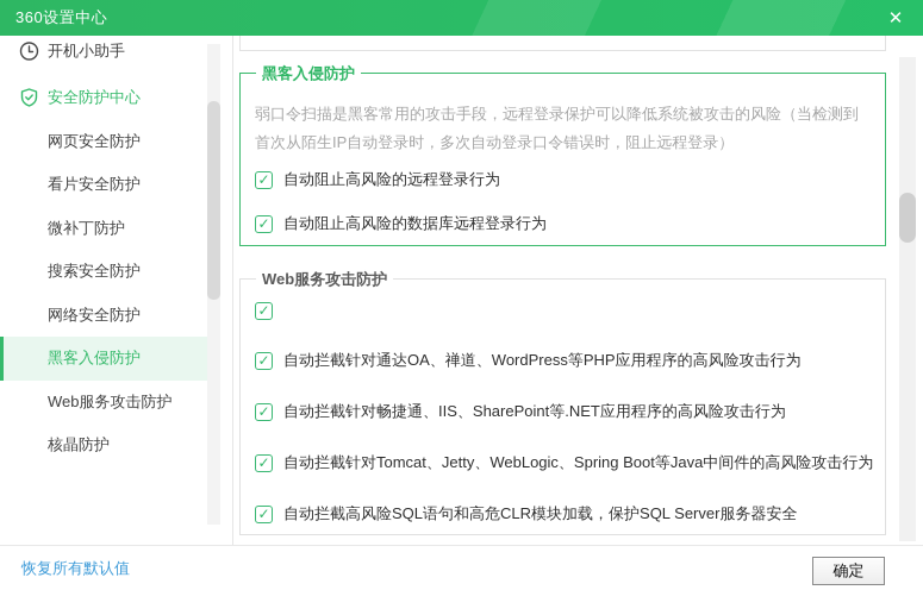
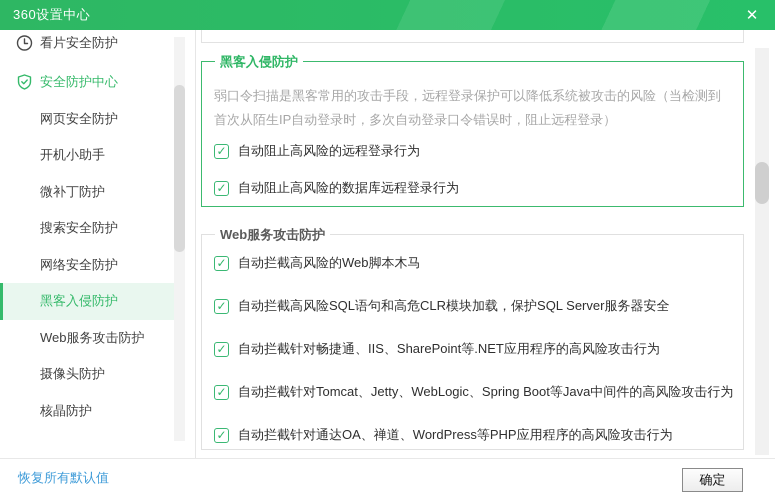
  360设置中心
  ✕
- 开机小助手
+ 看片安全防护
  安全防护中心
  网页安全防护
- 看片安全防护
+ 开机小助手
  微补丁防护
  搜索安全防护
  网络安全防护
  黑客入侵防护
  Web服务攻击防护
+ 摄像头防护
  核晶防护
  黑客入侵防护
  弱口令扫描是黑客常用的攻击手段，远程登录保护可以降低系统被攻击的风险（当检测到首次从陌生IP自动登录时，多次自动登录口令错误时，阻止远程登录）
  ✓
  自动阻止高风险的远程登录行为
  ✓
  自动阻止高风险的数据库远程登录行为
  Web服务攻击防护
  ✓
+ 自动拦截高风险的Web脚本木马
  ✓
- 自动拦截针对通达OA、禅道、WordPress等PHP应用程序的高风险攻击行为
+ 自动拦截高风险SQL语句和高危CLR模块加载，保护SQL Server服务器安全
  ✓
  自动拦截针对畅捷通、IIS、SharePoint等.NET应用程序的高风险攻击行为
  ✓
  自动拦截针对Tomcat、Jetty、WebLogic、Spring Boot等Java中间件的高风险攻击行为
  ✓
- 自动拦截高风险SQL语句和高危CLR模块加载，保护SQL Server服务器安全
+ 自动拦截针对通达OA、禅道、WordPress等PHP应用程序的高风险攻击行为
  恢复所有默认值
  确定
